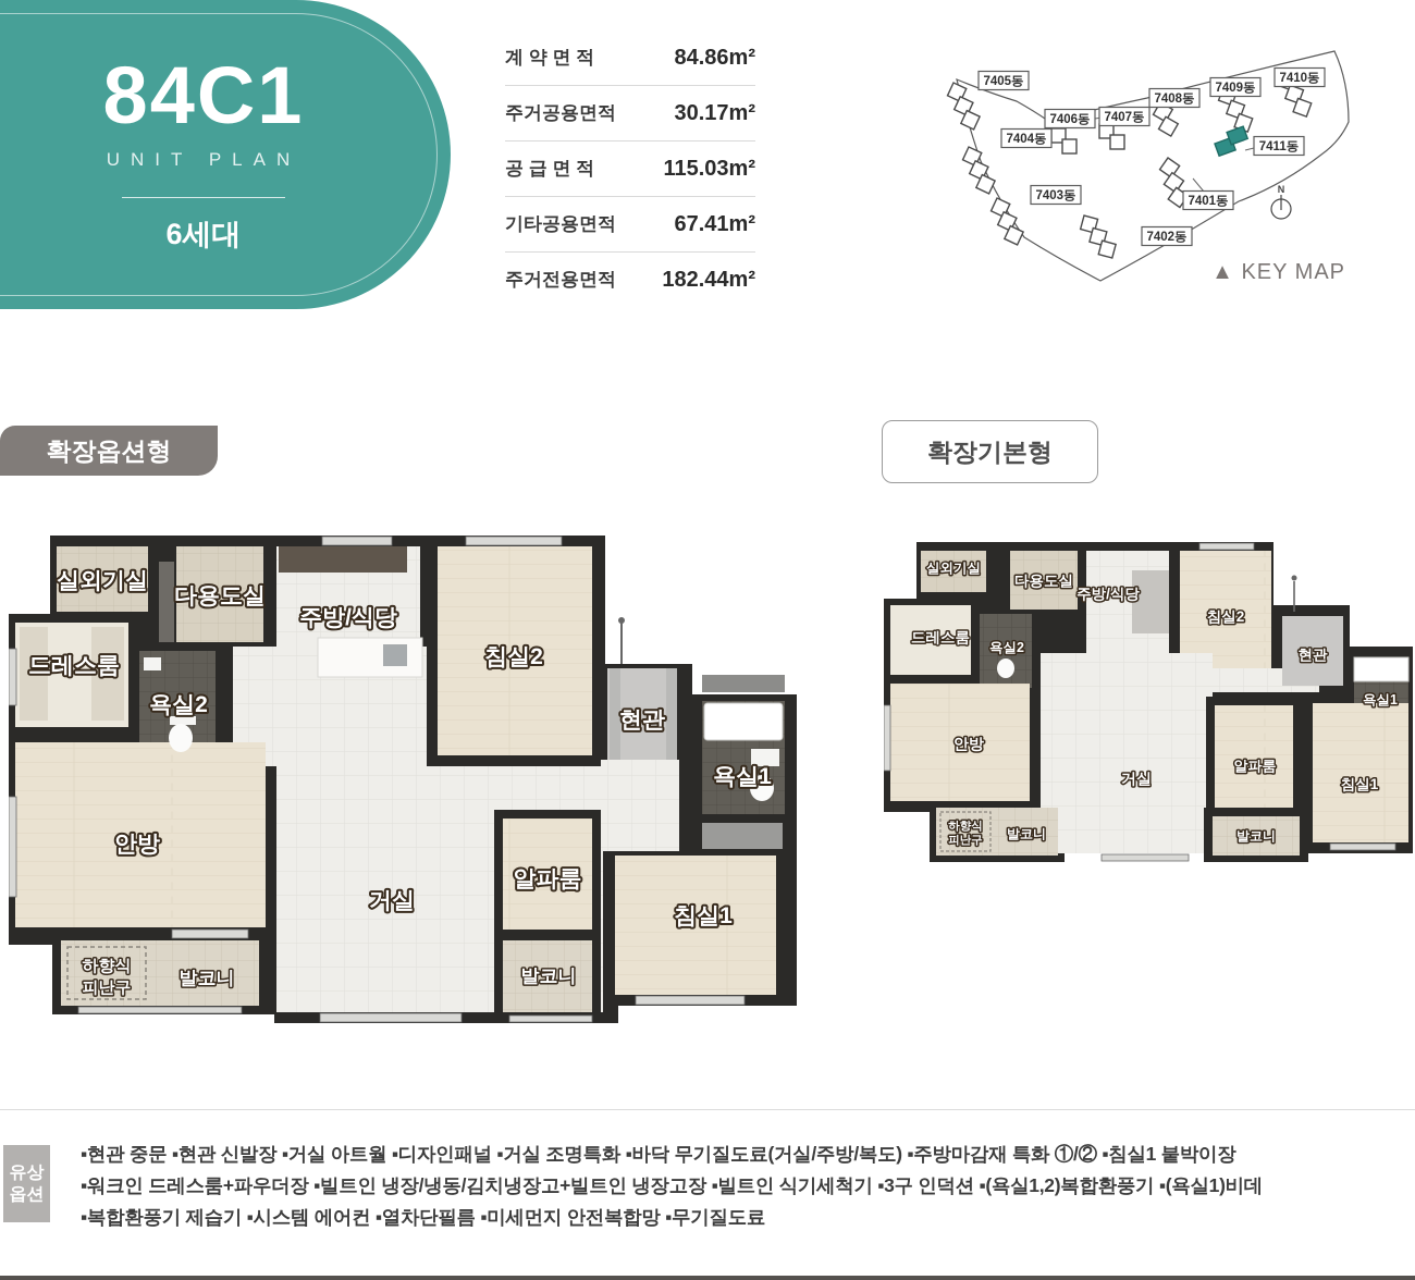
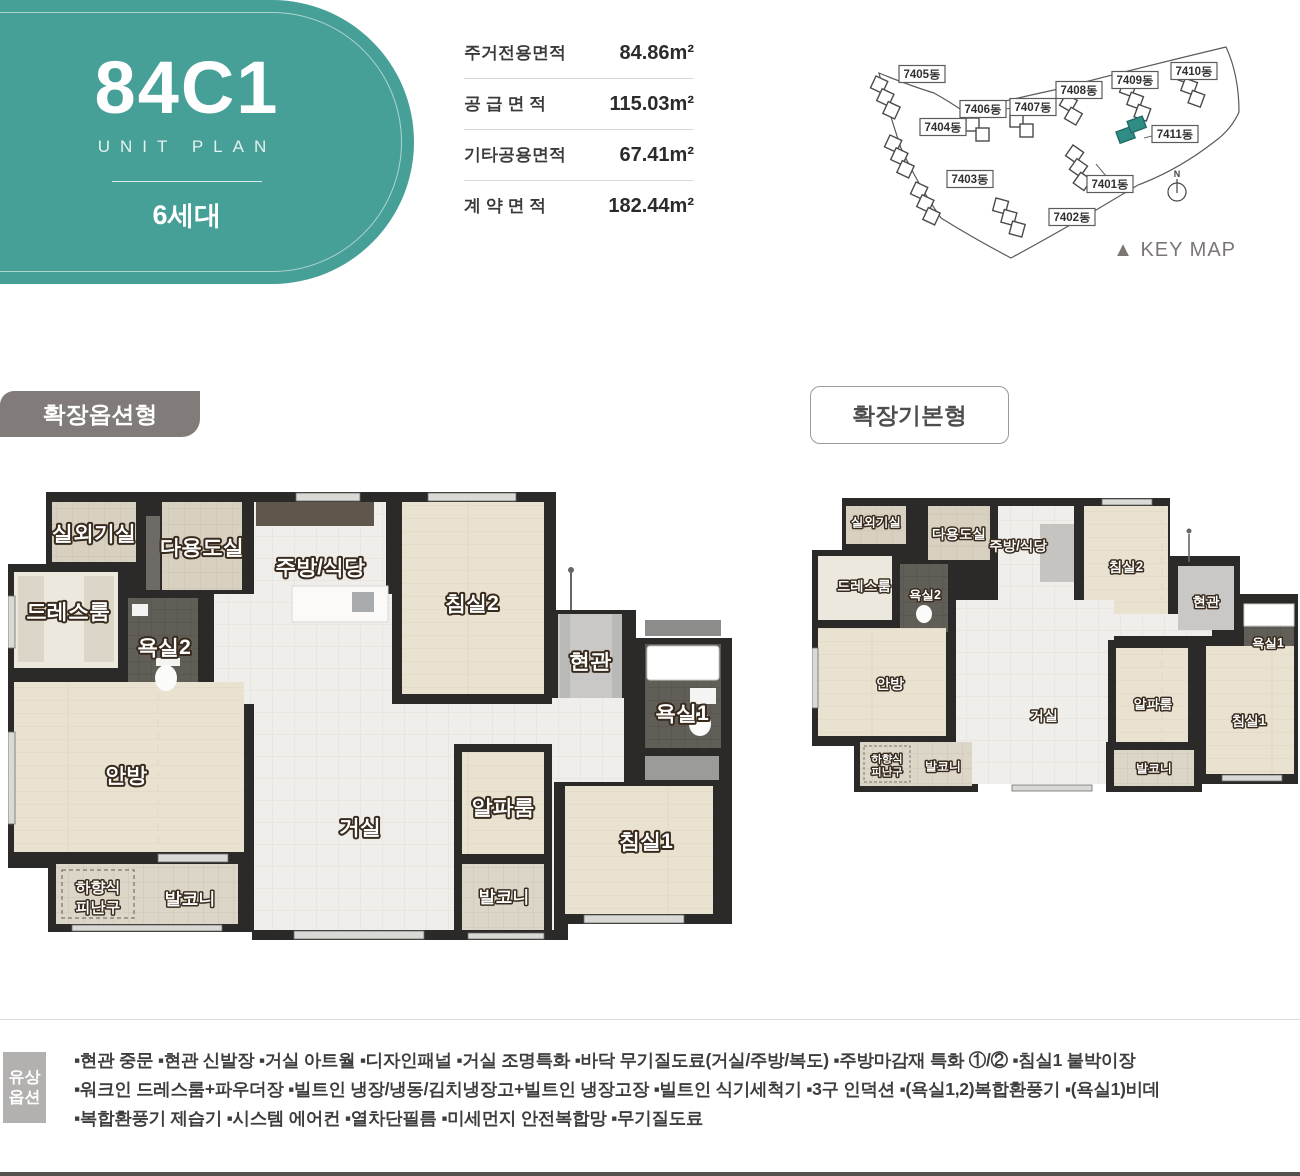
  84C1
  UNIT PLAN
  6세대
- 계 약 면 적
+ 주거전용면적
  84.86m²
- 주거공용면적
- 30.17m²
  공 급 면 적
  115.03m²
  기타공용면적
  67.41m²
- 주거전용면적
+ 계 약 면 적
  182.44m²
  7405동
  7410동
  7409동
  7408동
  7406동
  7407동
  7404동
  7411동
  7403동
  7401동
  7402동
  N
  ▲ KEY MAP
  확장옵션형
  확장기본형
  실외기실
  다용도실
  주방/식당
  침실2
  드레스룸
  욕실2
  현관
  욕실1
  안방
  거실
  알파룸
  침실1
  하향식
  피난구
  발코니
  발코니
  실외기실
  다용도실
  주방/식당
  침실2
  드레스룸
  욕실2
  현관
  욕실1
  안방
  거실
  알파룸
  침실1
  하향식
  피난구
  발코니
  발코니
  유상
  옵션
  ▪현관 중문 ▪현관 신발장 ▪거실 아트월 ▪디자인패널 ▪거실 조명특화 ▪바닥 무기질도료(거실/주방/복도) ▪주방마감재 특화 ①/② ▪침실1 붙박이장
  ▪워크인 드레스룸+파우더장 ▪빌트인 냉장/냉동/김치냉장고+빌트인 냉장고장 ▪빌트인 식기세척기 ▪3구 인덕션 ▪(욕실1,2)복합환풍기 ▪(욕실1)비데
  ▪복합환풍기 제습기 ▪시스템 에어컨 ▪열차단필름 ▪미세먼지 안전복합망 ▪무기질도료
